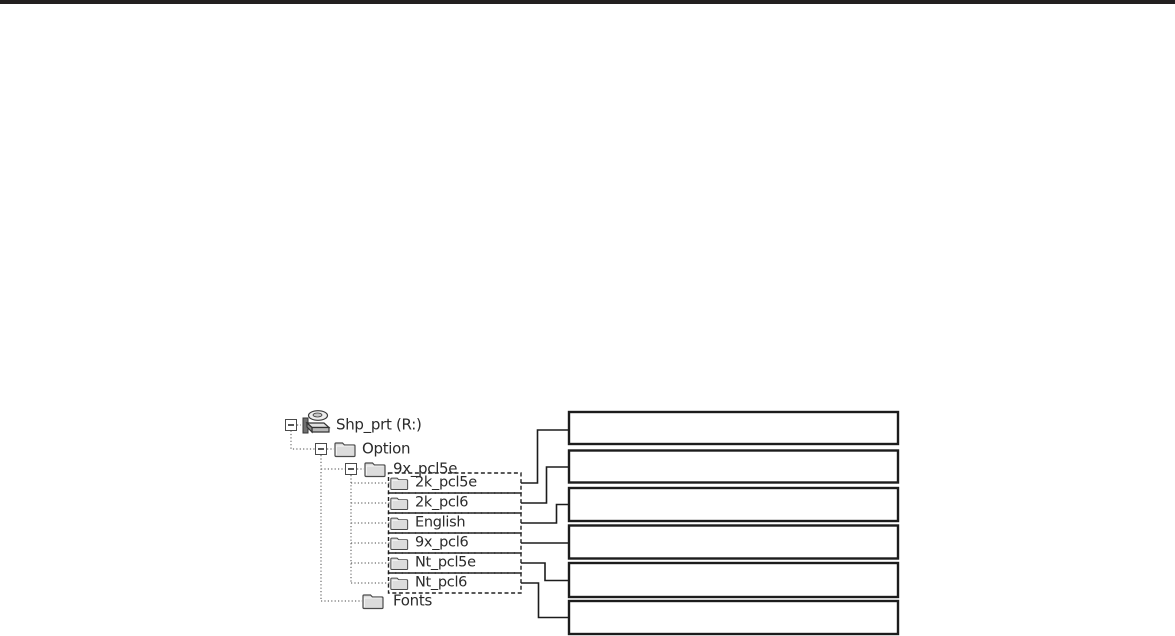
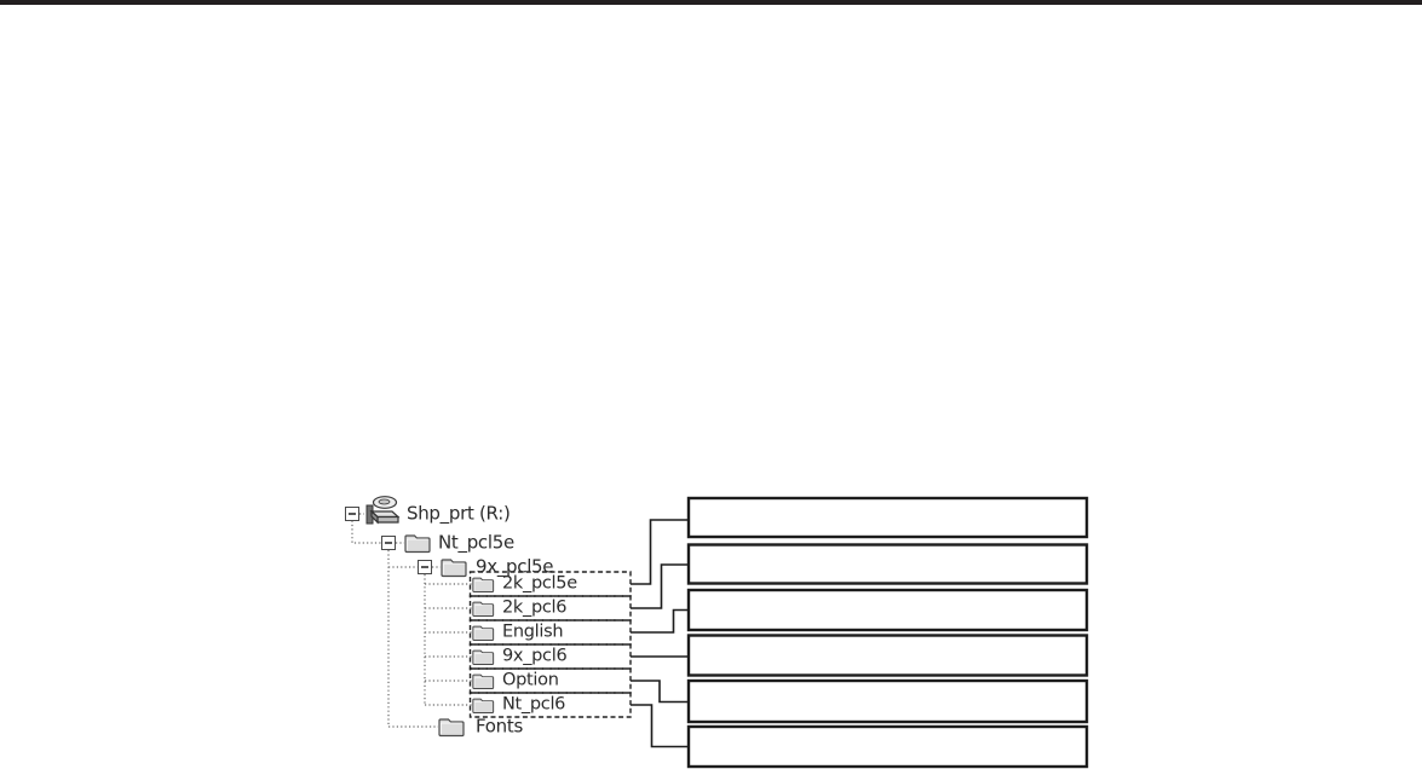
  Shp_prt (R:)
- Option
+ Nt_pcl5e
  9x_pcl5e
  2k_pcl5e
  2k_pcl6
  English
  9x_pcl6
- Nt_pcl5e
+ Option
  Nt_pcl6
  Fonts
